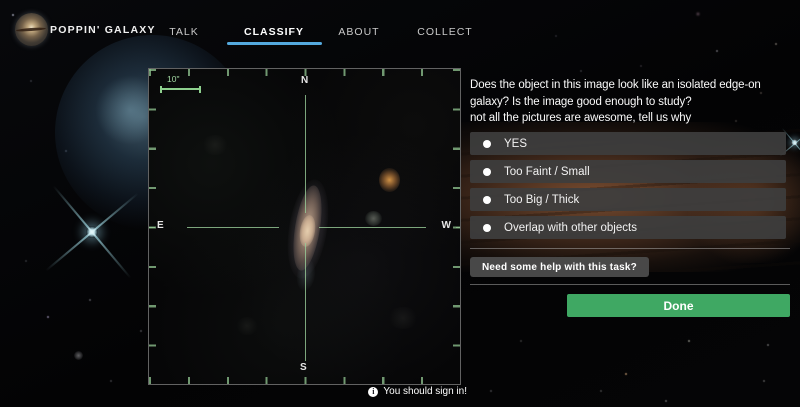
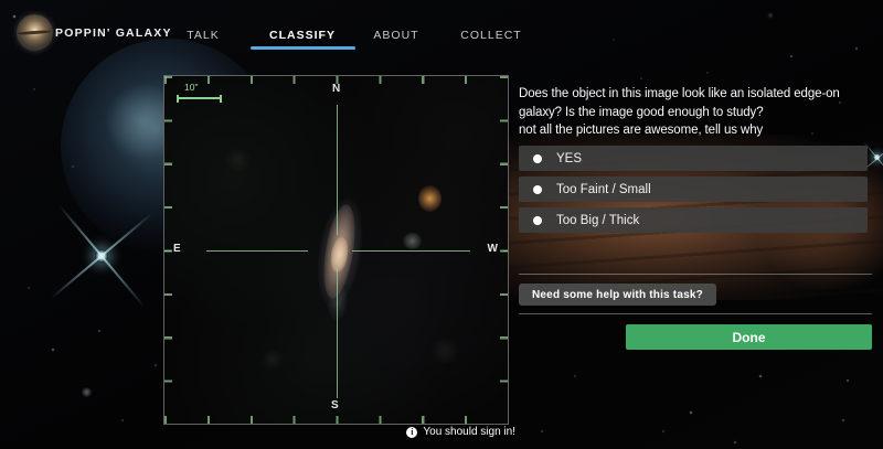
  POPPIN' GALAXY
  TALK
  CLASSIFY
  ABOUT
  COLLECT
  N
  S
  E
  W
  10"
  Does the object in this image look like an isolated edge-on galaxy? Is the image good enough to study?
  not all the pictures are awesome, tell us why
  YES
  Too Faint / Small
  Too Big / Thick
- Overlap with other objects
  Need some help with this task?
  Done
  i
  You should sign in!
